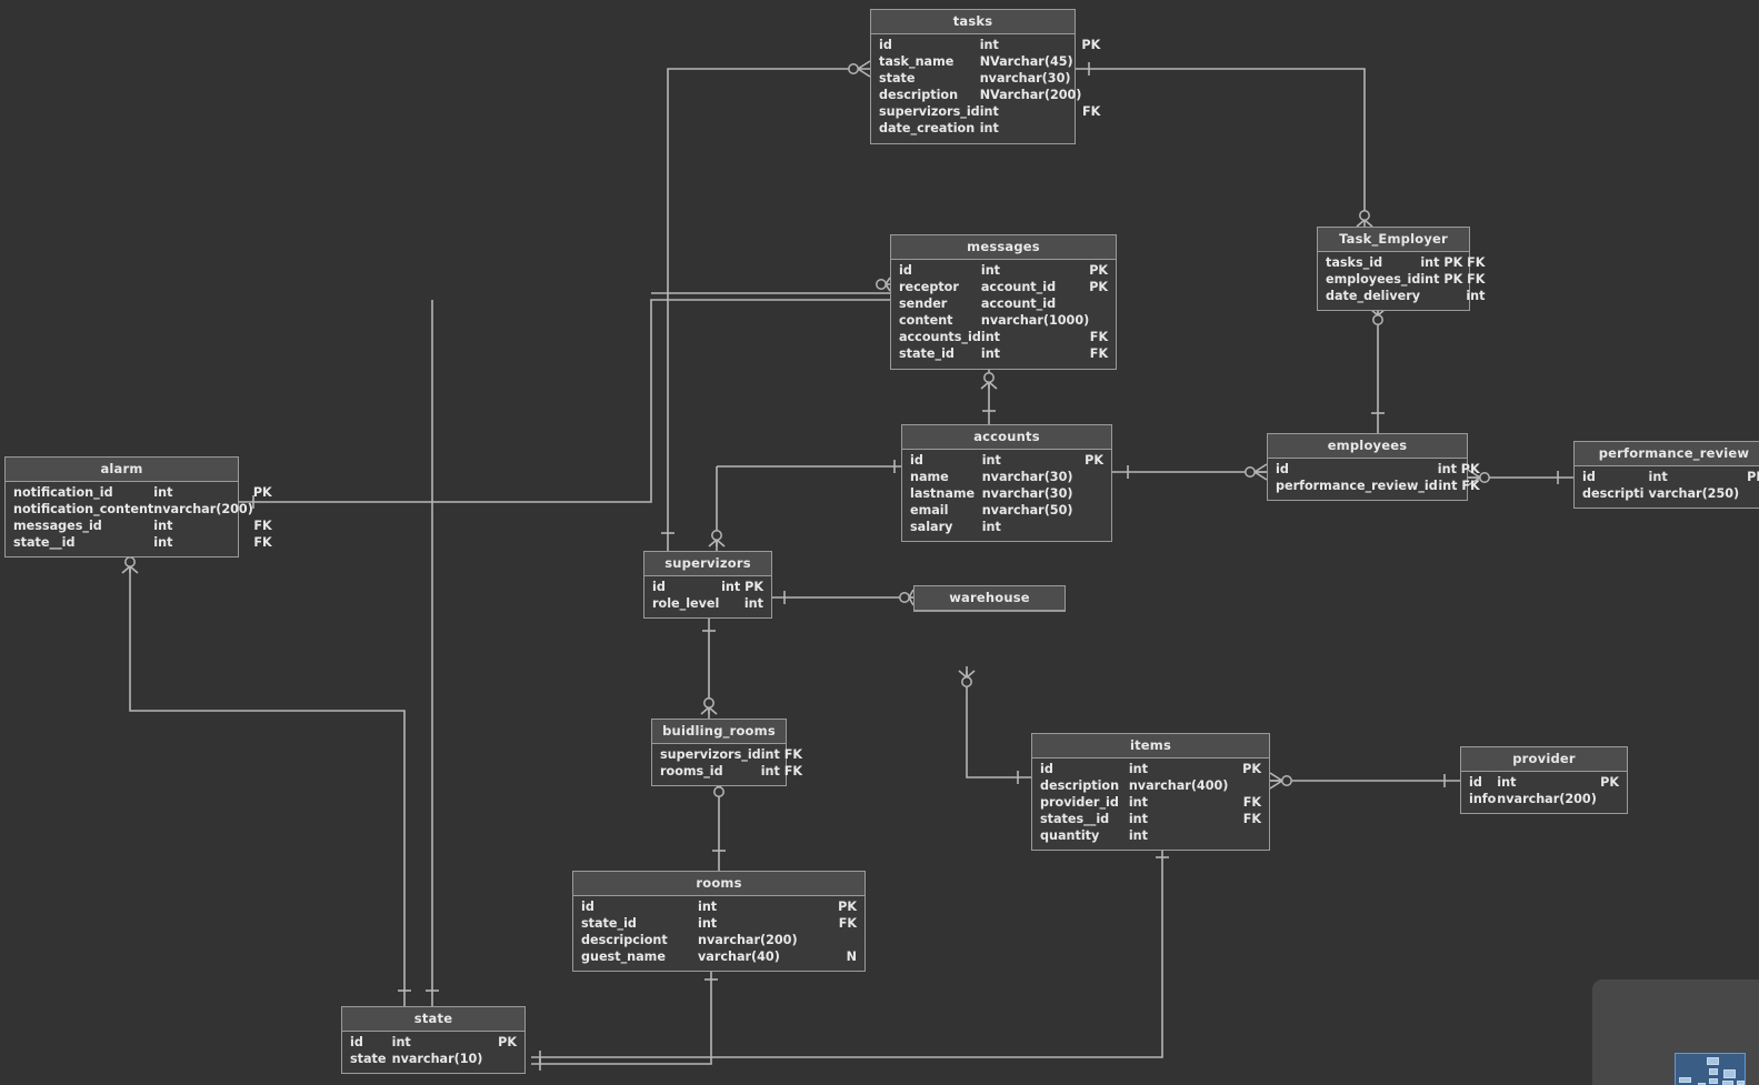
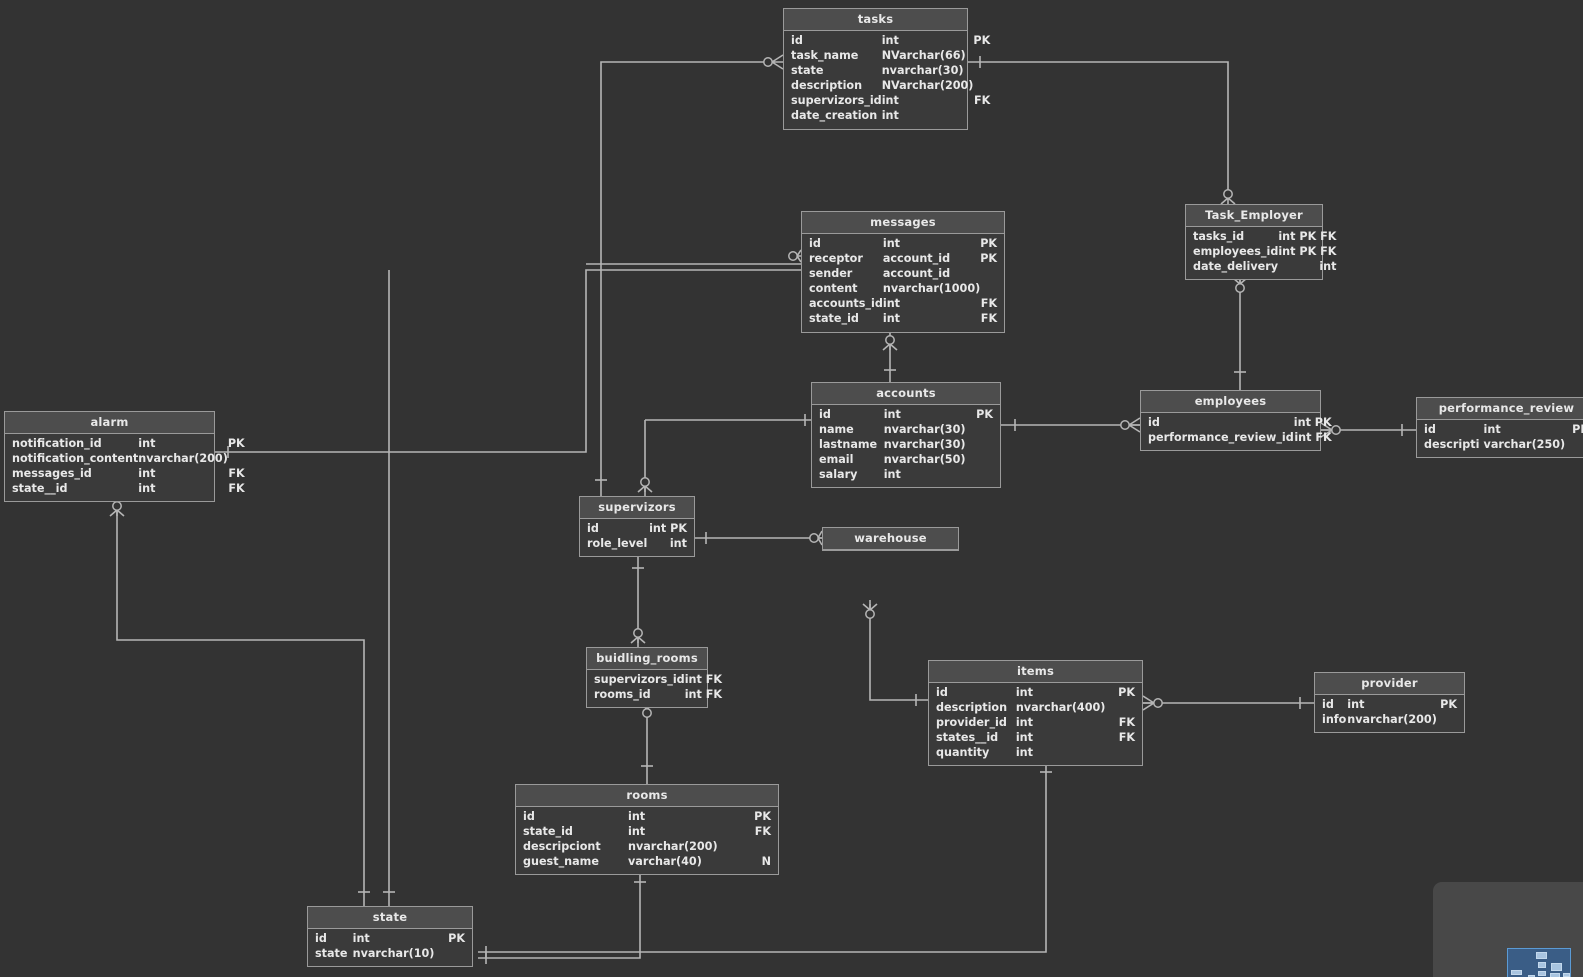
  tasks
  id	int	PK
- task_name	NVarchar(45)
+ task_name	NVarchar(66)
  state	nvarchar(30)
  description	NVarchar(200)
  supervizors_id	int	FK
  date_creation	int
  messages
  id	int	PK
  receptor	account_id	PK
  sender	account_id
  content	nvarchar(1000)
  accounts_id	int	FK
  state_id	int	FK
  accounts
  id	int	PK
  name	nvarchar(30)
  lastname	nvarchar(30)
  email	nvarchar(50)
  salary	int
  Task_Employer
  tasks_id	int PK FK
  employees_id	int PK FK
  date_delivery	int
  employees
  id	int PK
  performance_review_id	int FK
  performance_review
  id	int	P
  descripti	varchar(250)
  alarm
  notification_id	int	PK
  notification_content	nvarchar(200)
  messages_id	int	FK
  state__id	int	FK
  supervizors
  id	int PK
  role_level	int
  warehouse
  buidling_rooms
  supervizors_id	int FK
  rooms_id	int FK
  rooms
  id	int	PK
  state_id	int	FK
  descripciont	nvarchar(200)
  guest_name	varchar(40)	N
  items
  id	int	PK
  description	nvarchar(400)
  provider_id	int	FK
  states__id	int	FK
  quantity	int
  provider
  id	int	PK
  info	nvarchar(200)
  state
  id	int	PK
  state	nvarchar(10)
